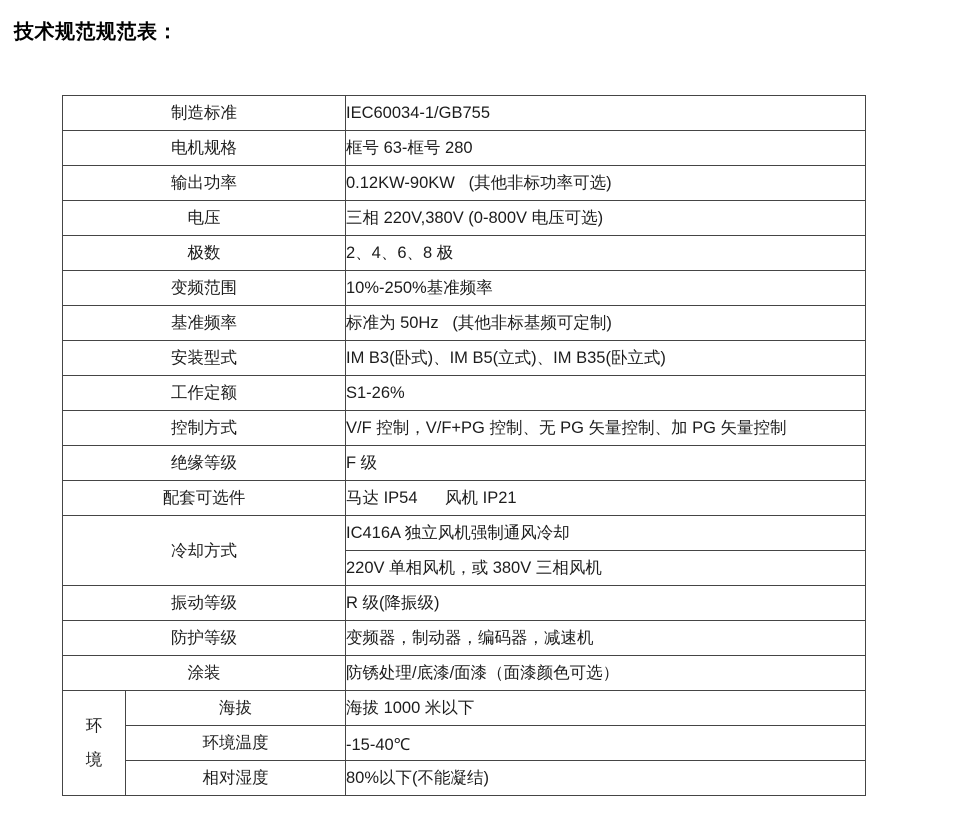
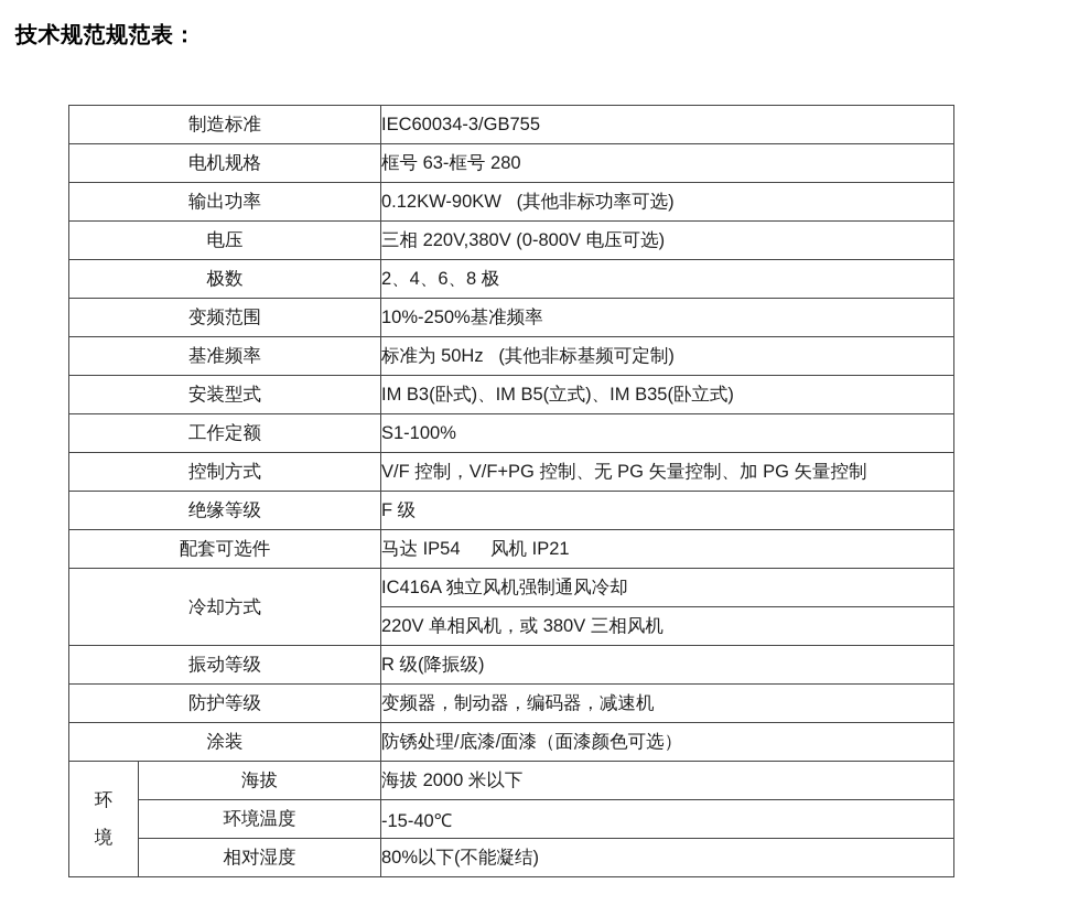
  技术规范规范表：
- 制造标准	IEC60034-1/GB755
+ 制造标准	IEC60034-3/GB755
  电机规格	框号 63-框号 280
  输出功率	0.12KW-90KW (其他非标功率可选)
  电压	三相 220V,380V (0-800V 电压可选)
  极数	2、4、6、8 极
  变频范围	10%-250%基准频率
  基准频率	标准为 50Hz (其他非标基频可定制)
  安装型式	IM B3(卧式)、IM B5(立式)、IM B35(卧立式)
- 工作定额	S1-26%
+ 工作定额	S1-100%
  控制方式	V/F 控制，V/F+PG 控制、无 PG 矢量控制、加 PG 矢量控制
  绝缘等级	F 级
  配套可选件	马达 IP54 风机 IP21
  冷却方式	IC416A 独立风机强制通风冷却
  220V 单相风机，或 380V 三相风机
  振动等级	R 级(降振级)
  防护等级	变频器，制动器，编码器，减速机
  涂装	防锈处理/底漆/面漆（面漆颜色可选）
- 环 境	海拔	海拔 1000 米以下
+ 环 境	海拔	海拔 2000 米以下
  环境温度	-15-40℃
  相对湿度	80%以下(不能凝结)
